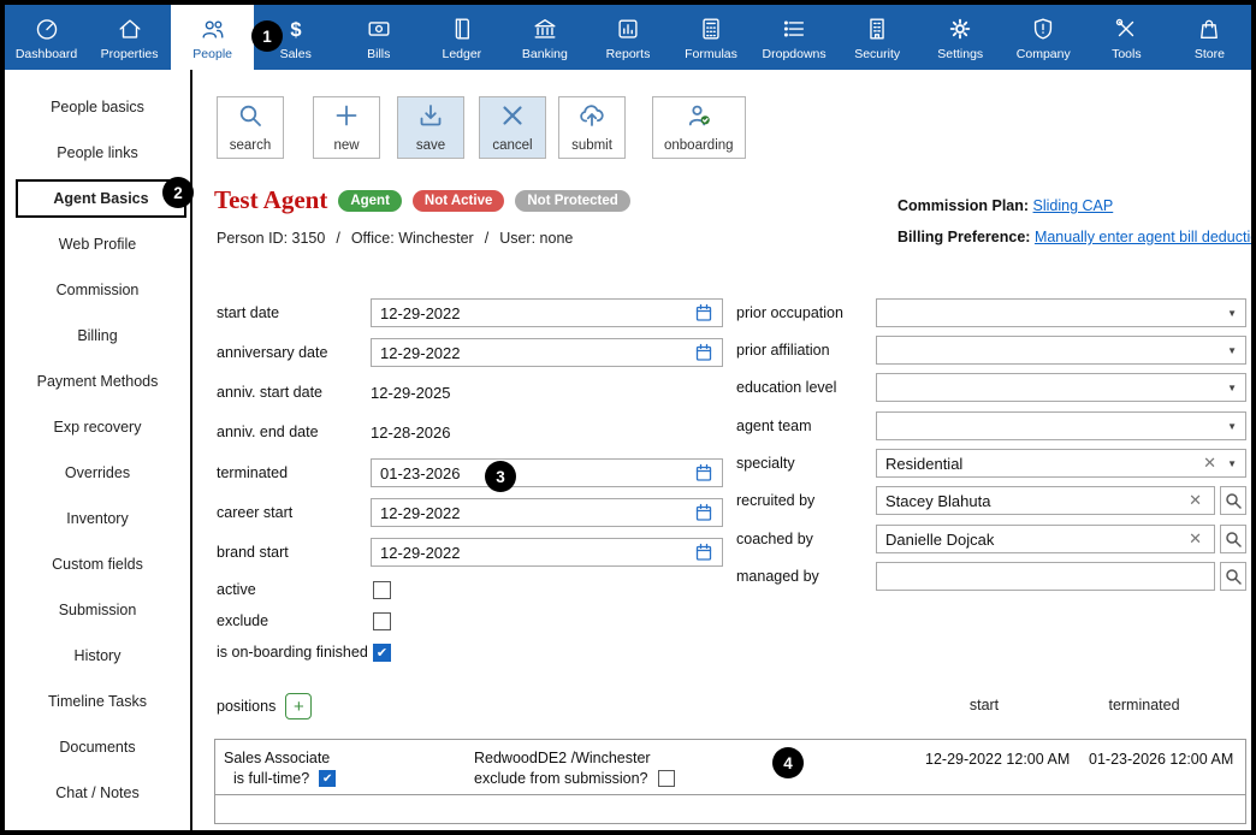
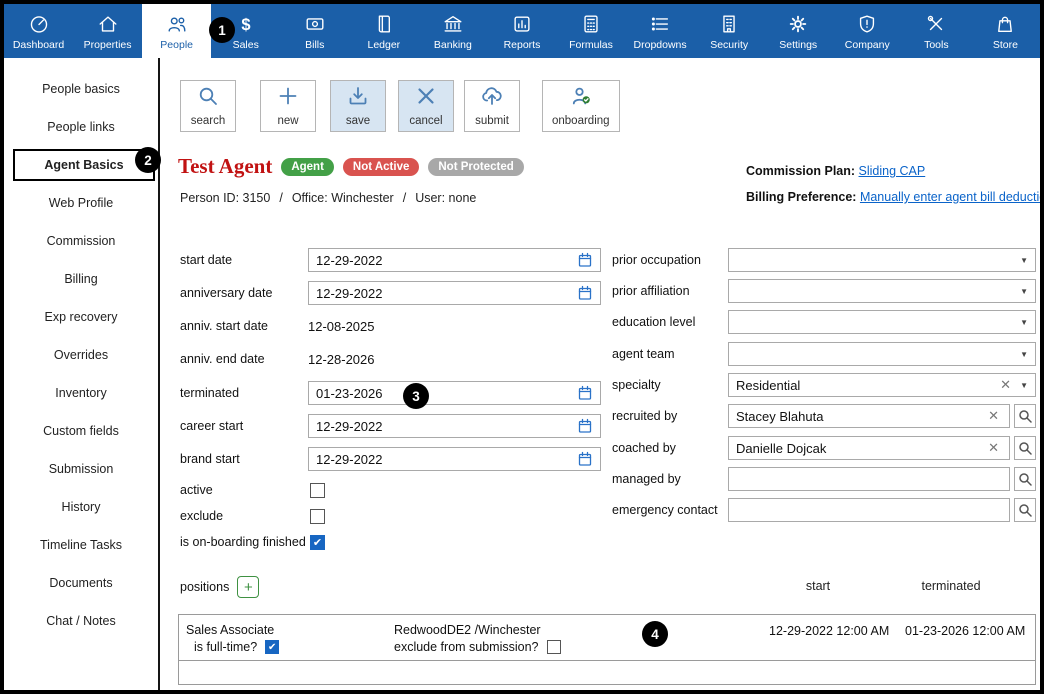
  Dashboard
  Properties
  People
  $
  Sales
  Bills
  Ledger
  Banking
  Reports
  Formulas
  Dropdowns
  Security
  Settings
  Company
  Tools
  Store
  People basics
  People links
  Agent Basics
  Web Profile
  Commission
  Billing
- Payment Methods
  Exp recovery
  Overrides
  Inventory
  Custom fields
  Submission
  History
  Timeline Tasks
  Documents
  Chat / Notes
  search
  new
  save
  cancel
  submit
  onboarding
  Test Agent
  Agent
  Not Active
  Not Protected
  Person ID: 3150
  /
  Office: Winchester
  /
  User: none
  Commission Plan: Sliding CAP
  Billing Preference: Manually enter agent bill deducti
  start date
  12-29-2022
  anniversary date
  12-29-2022
  anniv. start date
- 12-29-2025
+ 12-08-2025
  anniv. end date
  12-28-2026
  terminated
  01-23-2026
  career start
  12-29-2022
  brand start
  12-29-2022
  active
  exclude
  is on-boarding finished
  prior occupation
  prior affiliation
  education level
  agent team
  specialty
  Residential
  recruited by
  Stacey Blahuta
  coached by
  Danielle Dojcak
  managed by
+ emergency contact
  positions
  start
  terminated
  Sales Associate
  is full-time?
  RedwoodDE2 /Winchester
  exclude from submission?
  12-29-2022 12:00 AM
  01-23-2026 12:00 AM
  1
  2
  3
  4
